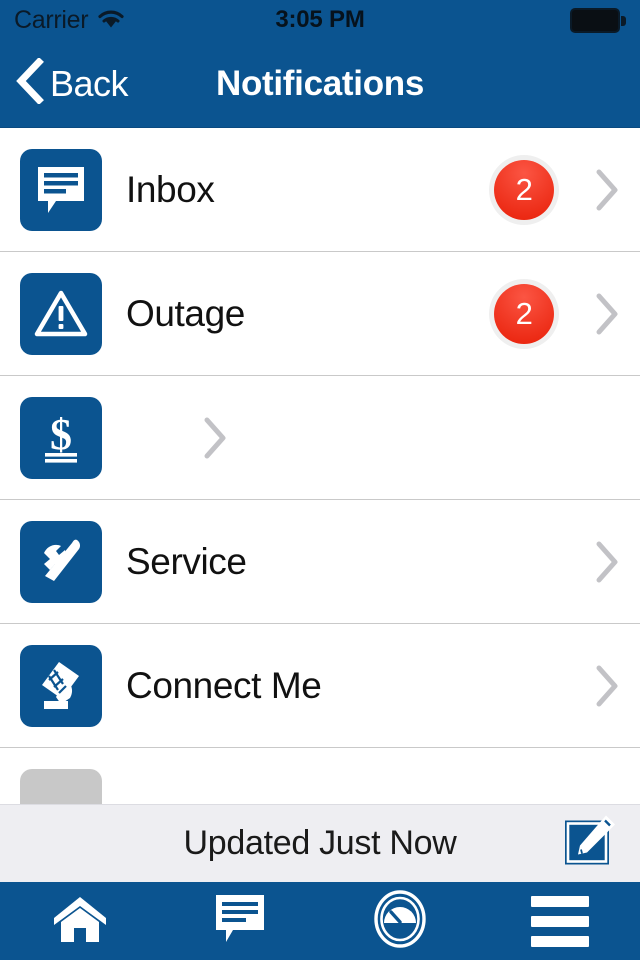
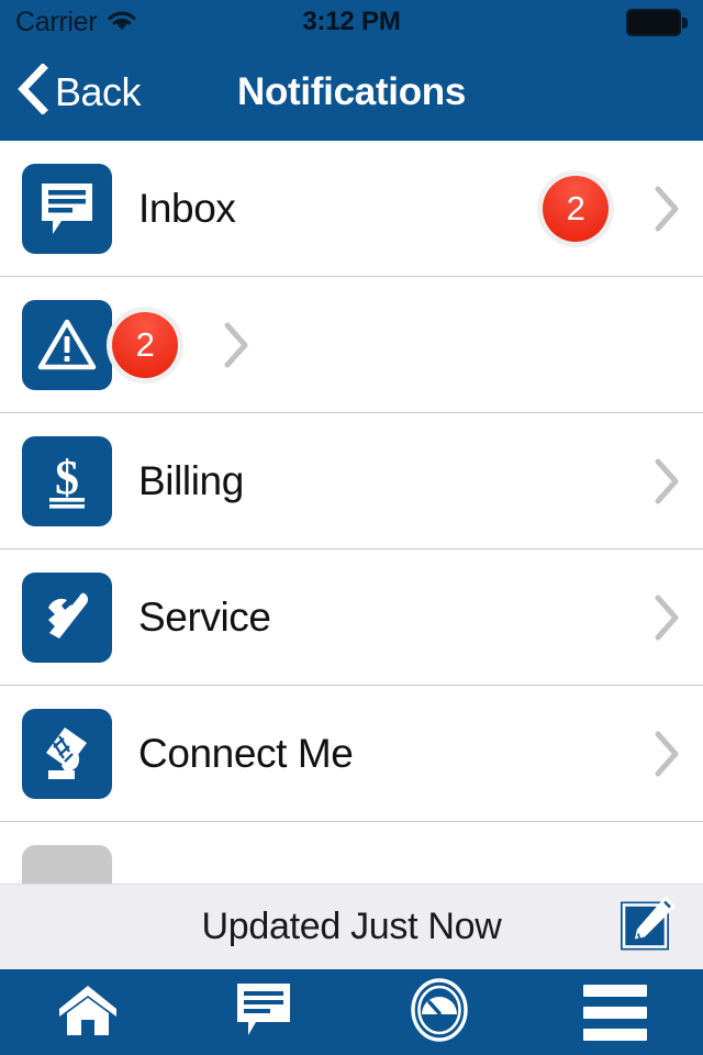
  Carrier
- 3:05 PM
+ 3:12 PM
  Back
  Notifications
  Inbox
  2
- Outage
  2
  $
+ Billing
  Service
  Connect Me
  Updated Just Now
